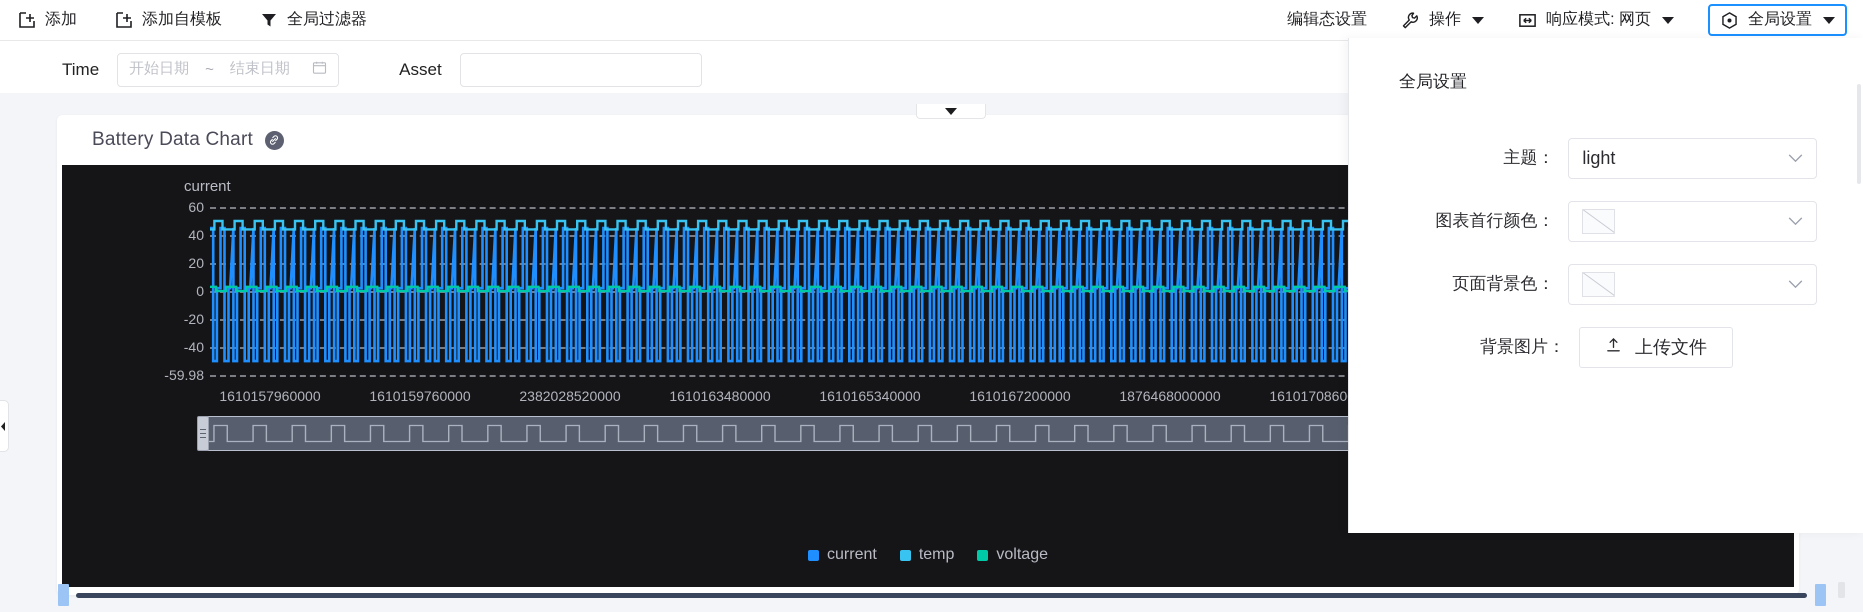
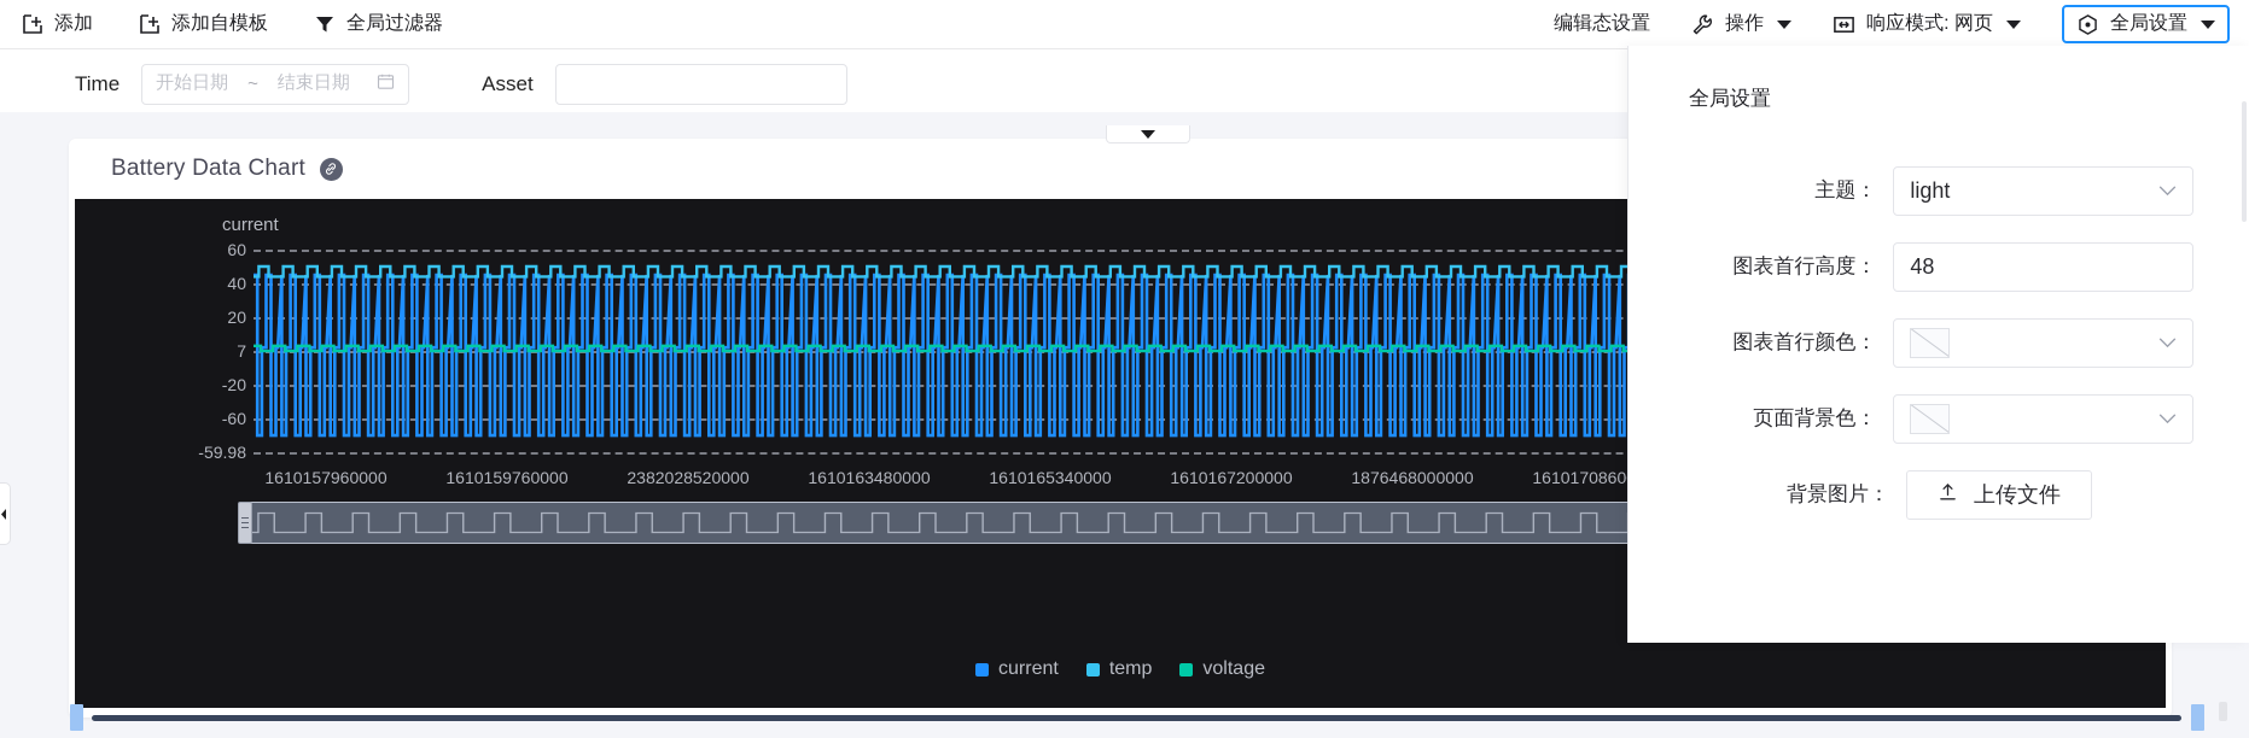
  添加
  添加自模板
  全局过滤器
  编辑态设置
  操作
  响应模式: 网页
  全局设置
  Time
  开始日期
  ~
  结束日期
  Asset
  Battery Data Chart
  current
  60
  40
  20
- 0
+ 7
  -20
- -40
+ -60
  -59.98
  1610157960000
  1610159760000
  2382028520000
  1610163480000
  1610165340000
  1610167200000
  1876468000000
  1610170860
  current
  temp
  voltage
  全局设置
  主题：
  light
+ 图表首行高度：
+ 48
  图表首行颜色：
  页面背景色：
  背景图片：
  上传文件
